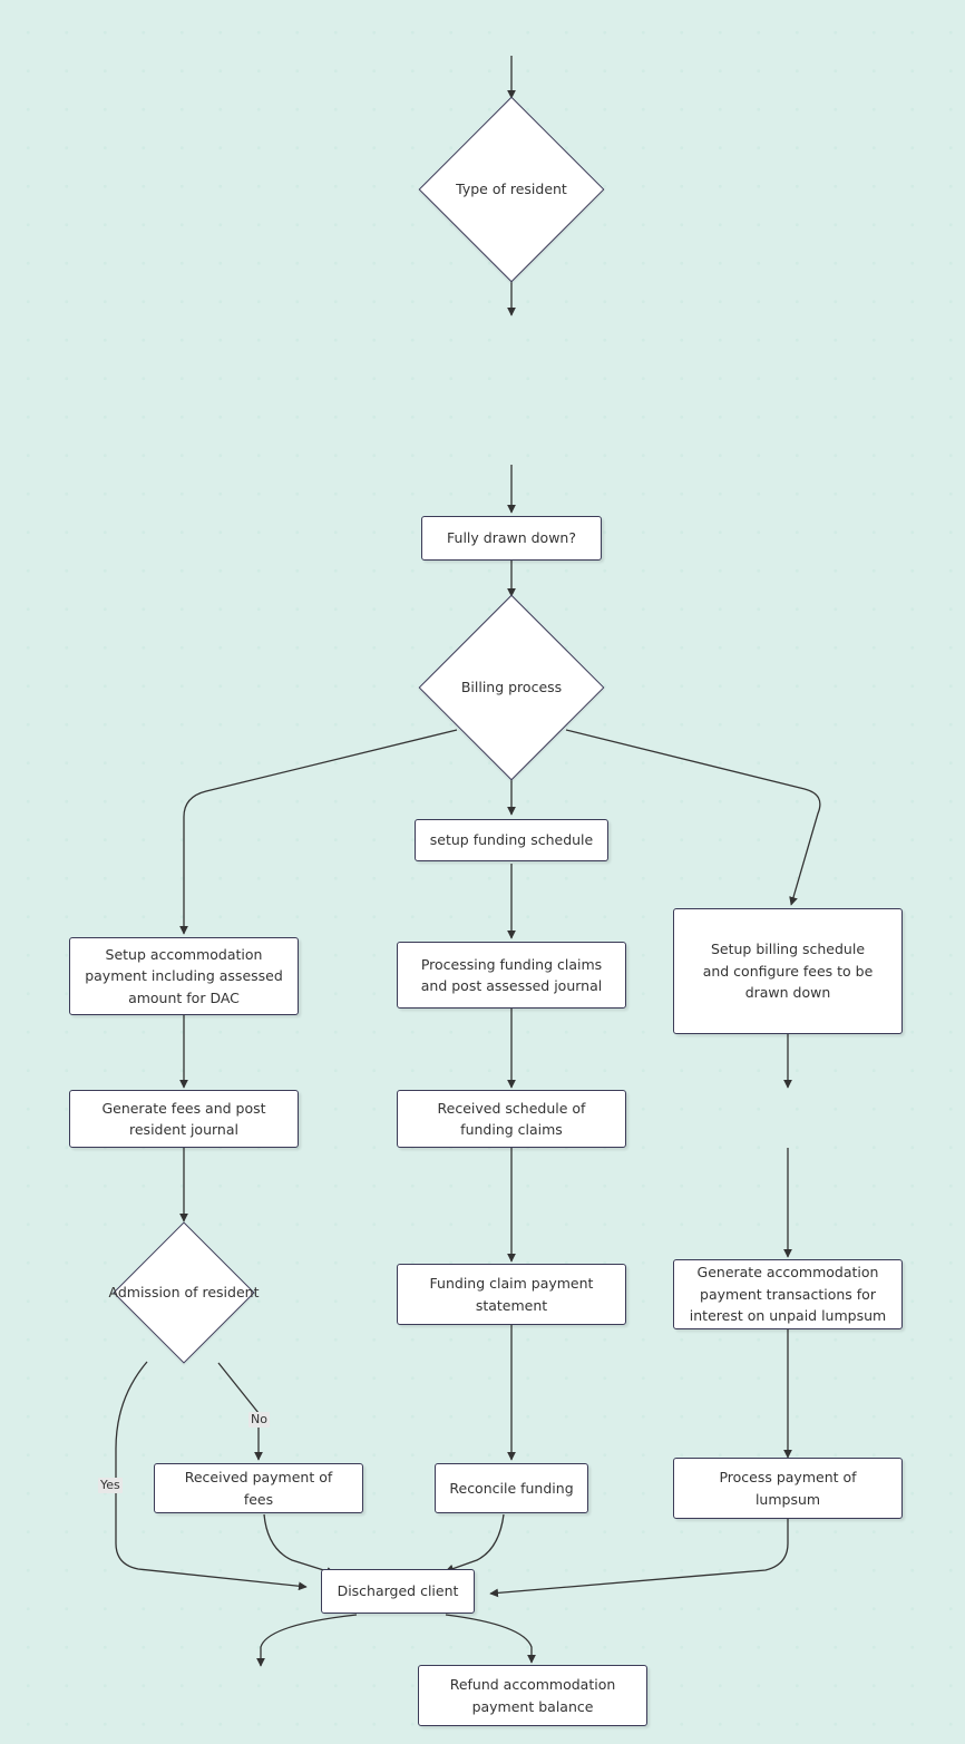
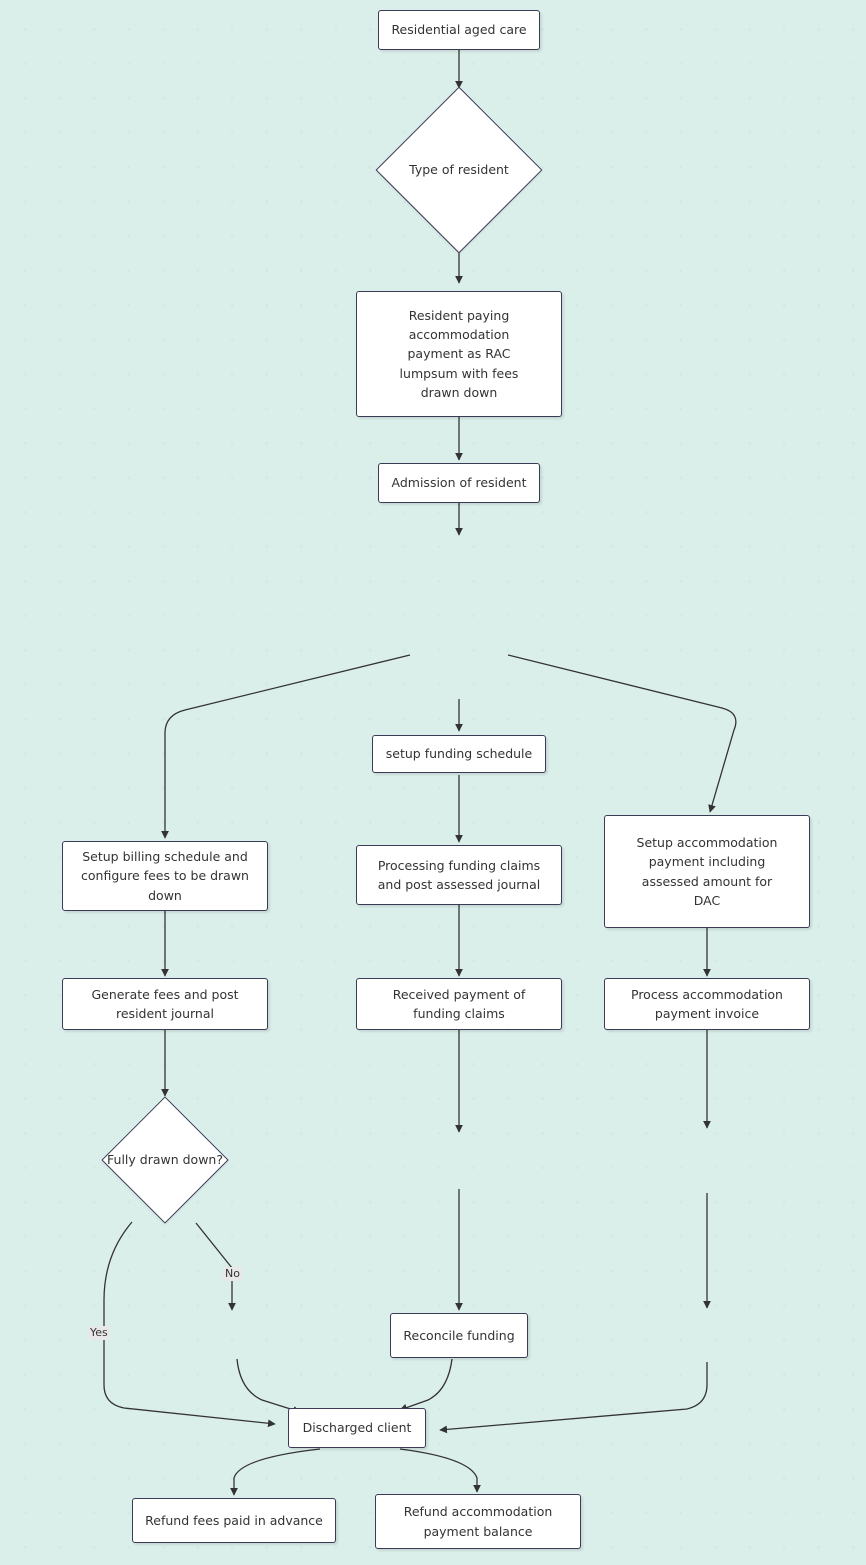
+ Residential aged care
  Type of resident
+ Resident paying accommodation payment as RAC lumpsum with fees drawn down
- Fully drawn down?
+ Admission of resident
- Billing process
  setup funding schedule
- Setup accommodation payment including assessed amount for DAC
+ Setup billing schedule and configure fees to be drawn down
  Processing funding claims and post assessed journal
- Setup billing schedule and configure fees to be drawn down
+ Setup accommodation payment including assessed amount for DAC
  Generate fees and post resident journal
- Received schedule of funding claims
+ Received payment of funding claims
+ Process accommodation payment invoice
- Admission of resident
+ Fully drawn down?
- Funding claim payment statement
- Generate accommodation payment transactions for interest on unpaid lumpsum
- Received payment of fees
  Reconcile funding
- Process payment of lumpsum
  Discharged client
+ Refund fees paid in advance
  Refund accommodation payment balance
  No
  Yes
